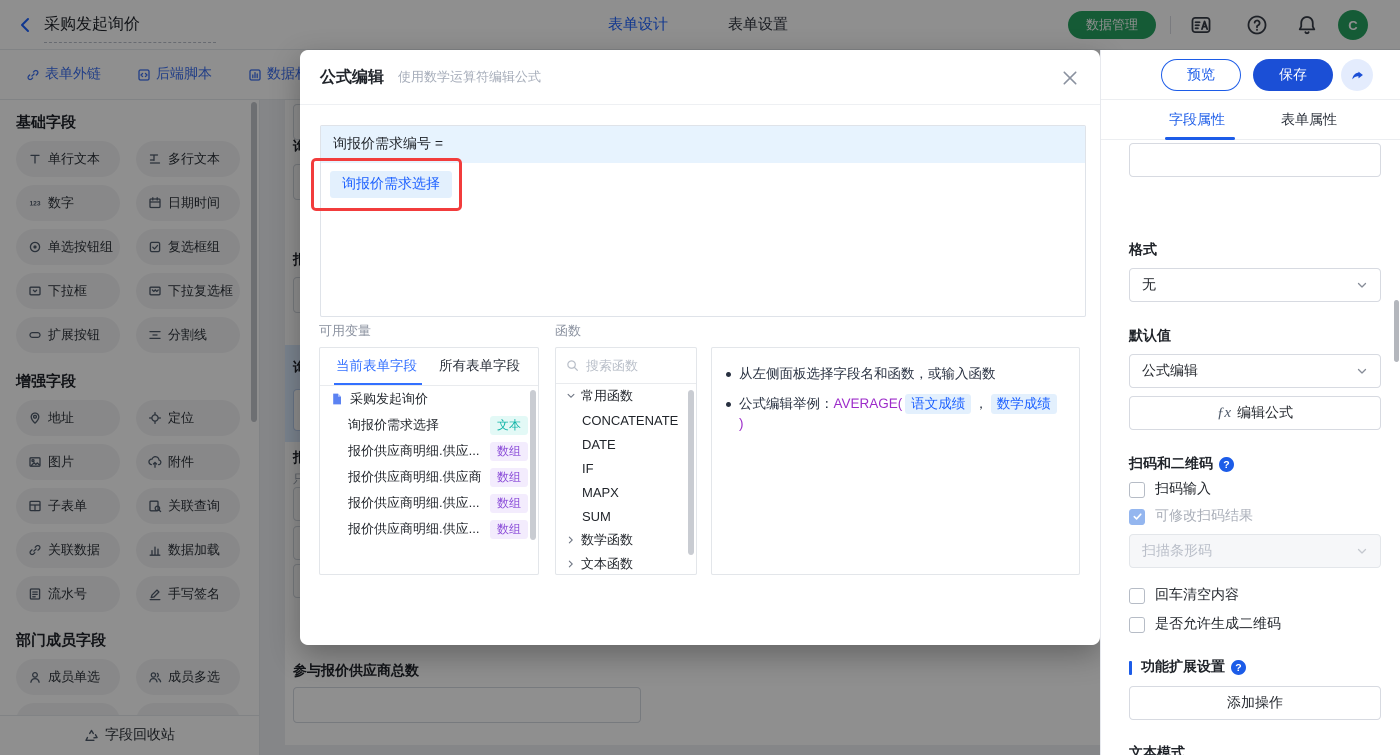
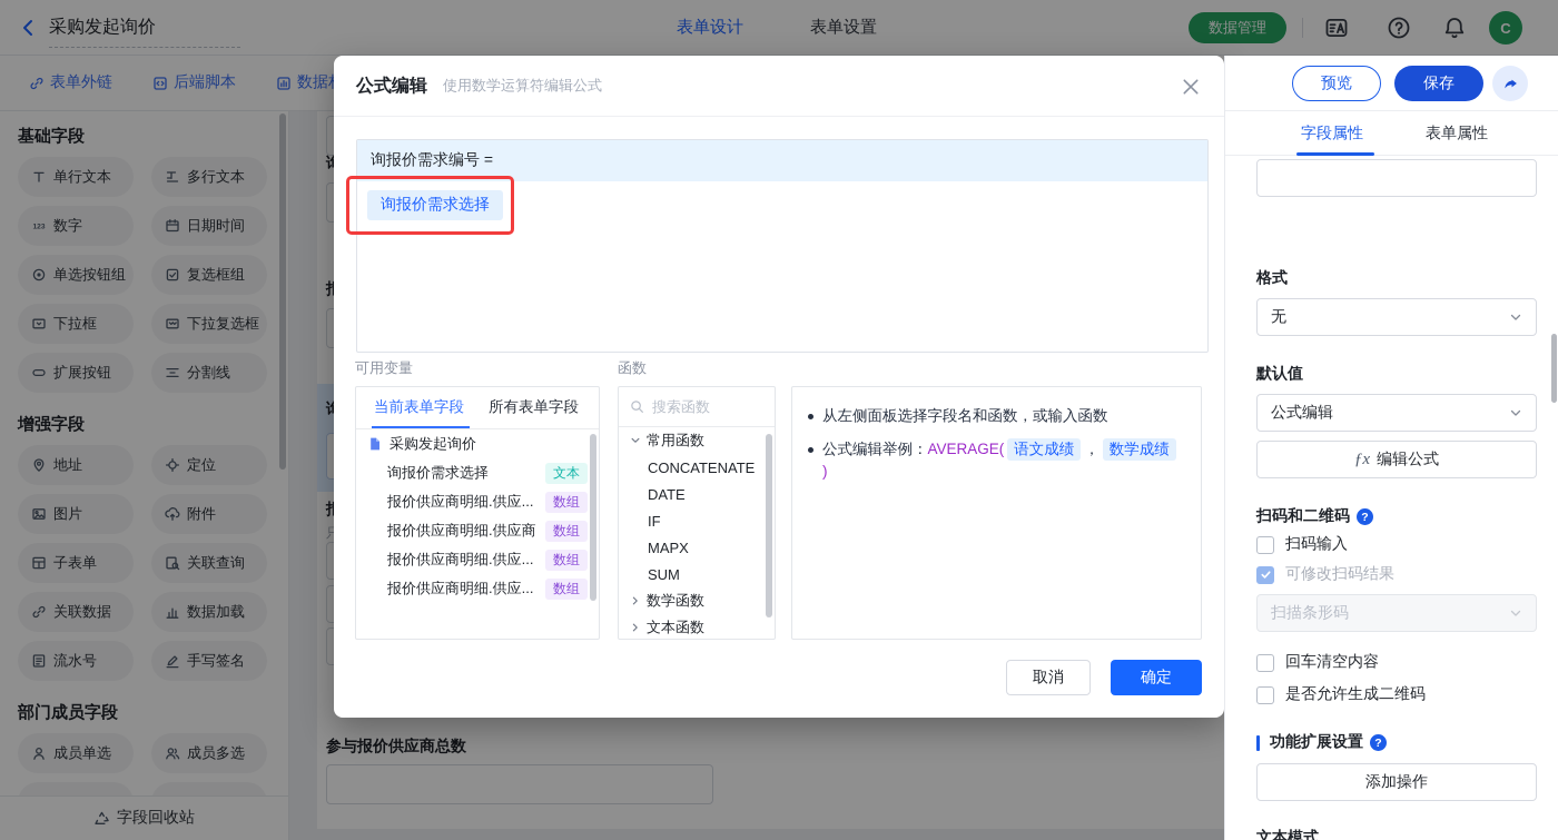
  采购发起询价
  表单设计
  表单设置
  数据管理
  C
  表单外链
  后端脚本
  基础字段
  单行文本
  多行文本
  数字
  日期时间
  单选按钮组
  复选框组
  下拉框
  下拉复选框
  扩展按钮
  分割线
  增强字段
  地址
  定位
  图片
  附件
  子表单
  关联查询
  关联数据
  数据加载
  流水号
  手写签名
  部门成员字段
  成员单选
  成员多选
  字段回收站
  参与报价供应商总数
  预览
  保存
  字段属性
  表单属性
  格式
  无
  默认值
  公式编辑
  ƒx
  编辑公式
  扫码和二维码
  扫码输入
  可修改扫码结果
  扫描条形码
  回车清空内容
  是否允许生成二维码
  功能扩展设置
  添加操作
  文本模式
  公式编辑
  使用数学运算符编辑公式
  询报价需求编号 =
  询报价需求选择
  可用变量
  函数
  当前表单字段
  所有表单字段
  采购发起询价
  询报价需求选择
  文本
  报价供应商明细.供应...
  数组
  报价供应商明细.供应商
  数组
  报价供应商明细.供应...
  数组
  报价供应商明细.供应...
  数组
  搜索函数
  常用函数
  CONCATENATE
  DATE
  IF
  MAPX
  SUM
  数学函数
  文本函数
  从左侧面板选择字段名和函数，或输入函数
  公式编辑举例：AVERAGE( 语文成绩 ， 数学成绩)
+ 取消
+ 确定
